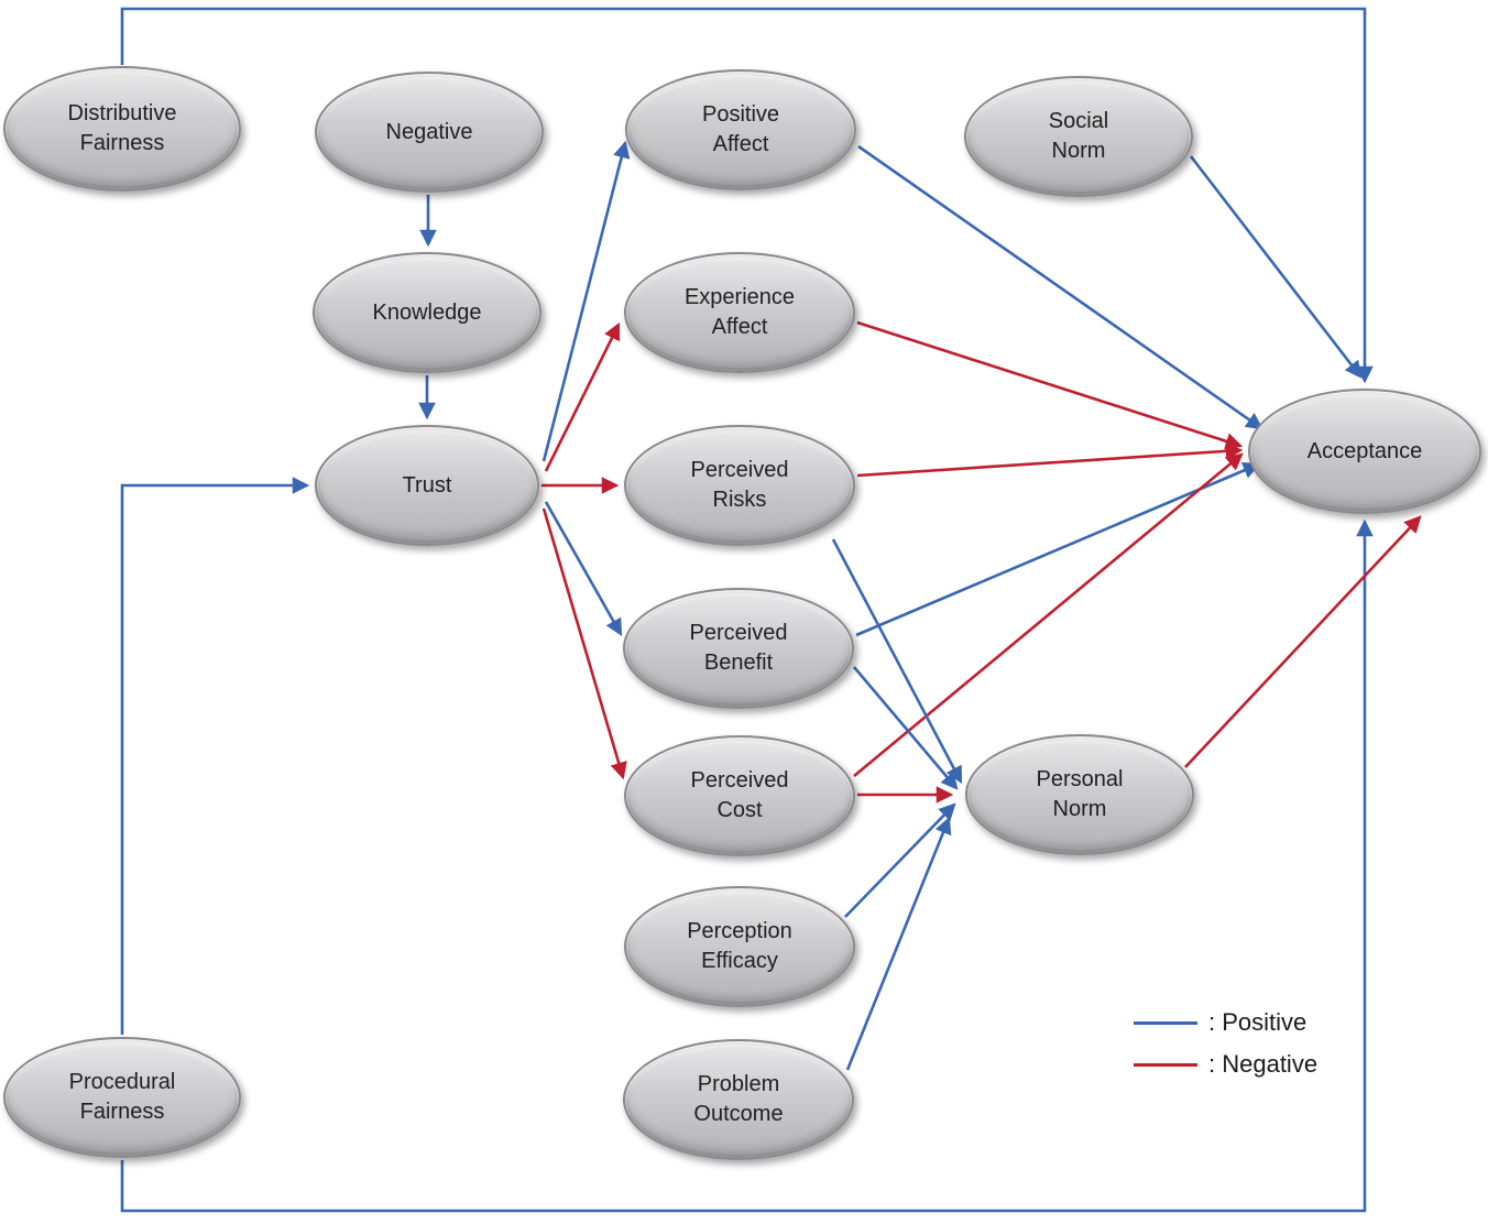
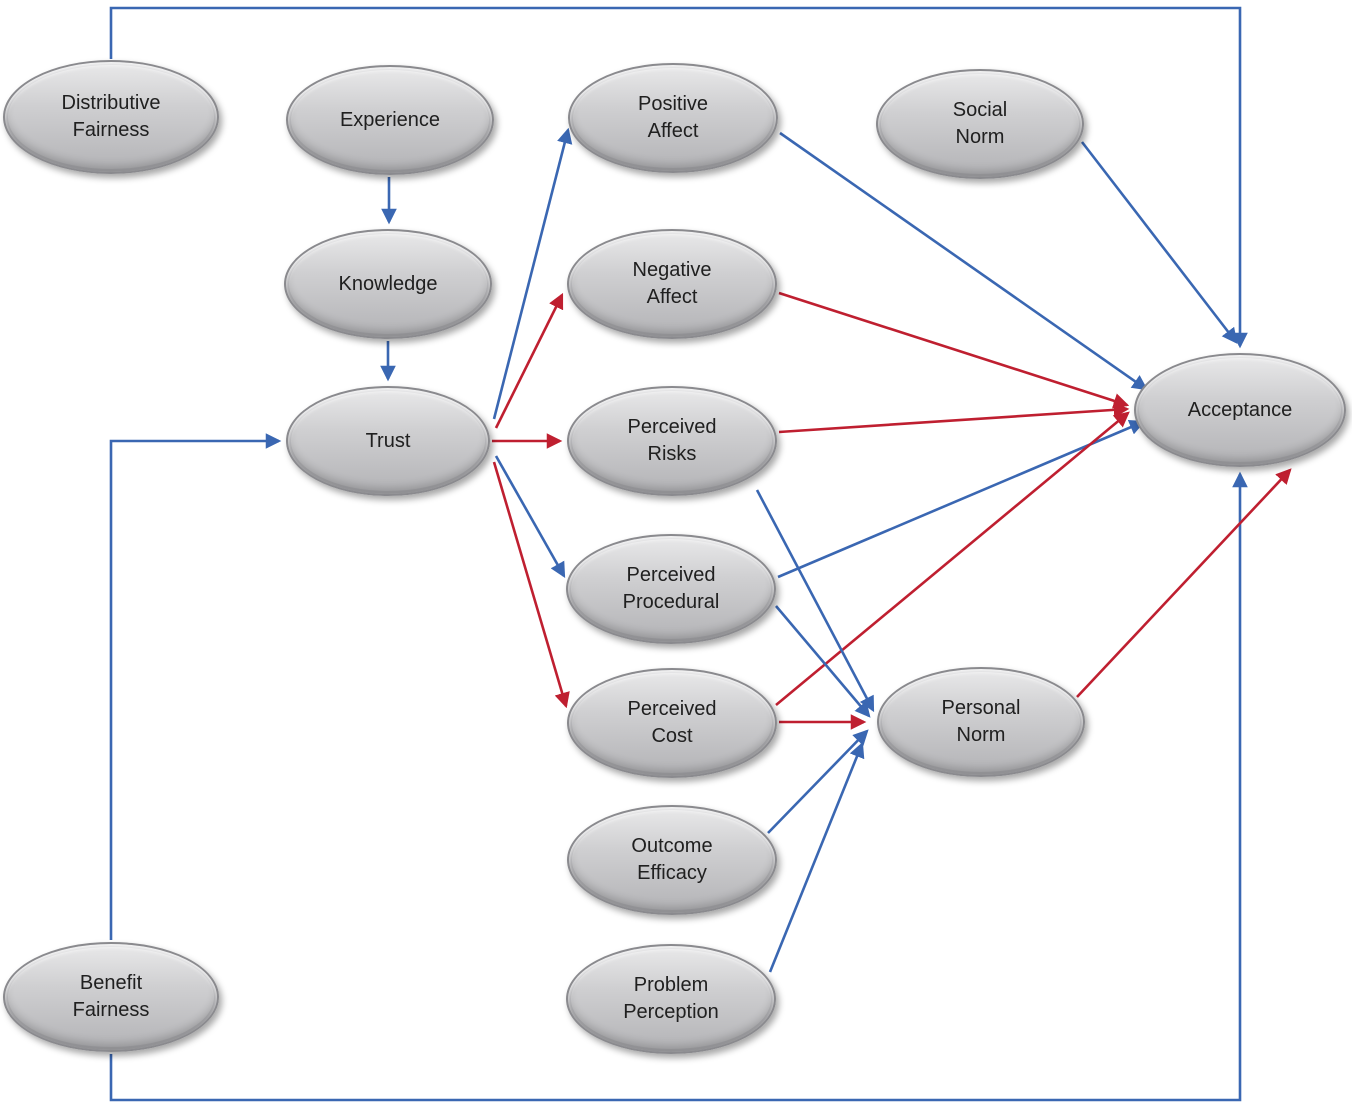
- : Positive
- : Negative
  Distributive
  Fairness
- Negative
+ Experience
  Knowledge
  Trust
  Positive
  Affect
- Experience
+ Negative
  Affect
  Perceived
  Risks
  Perceived
- Benefit
+ Procedural
  Perceived
  Cost
- Perception
+ Outcome
  Efficacy
  Problem
- Outcome
+ Perception
  Social
  Norm
  Personal
  Norm
  Acceptance
- Procedural
+ Benefit
  Fairness
